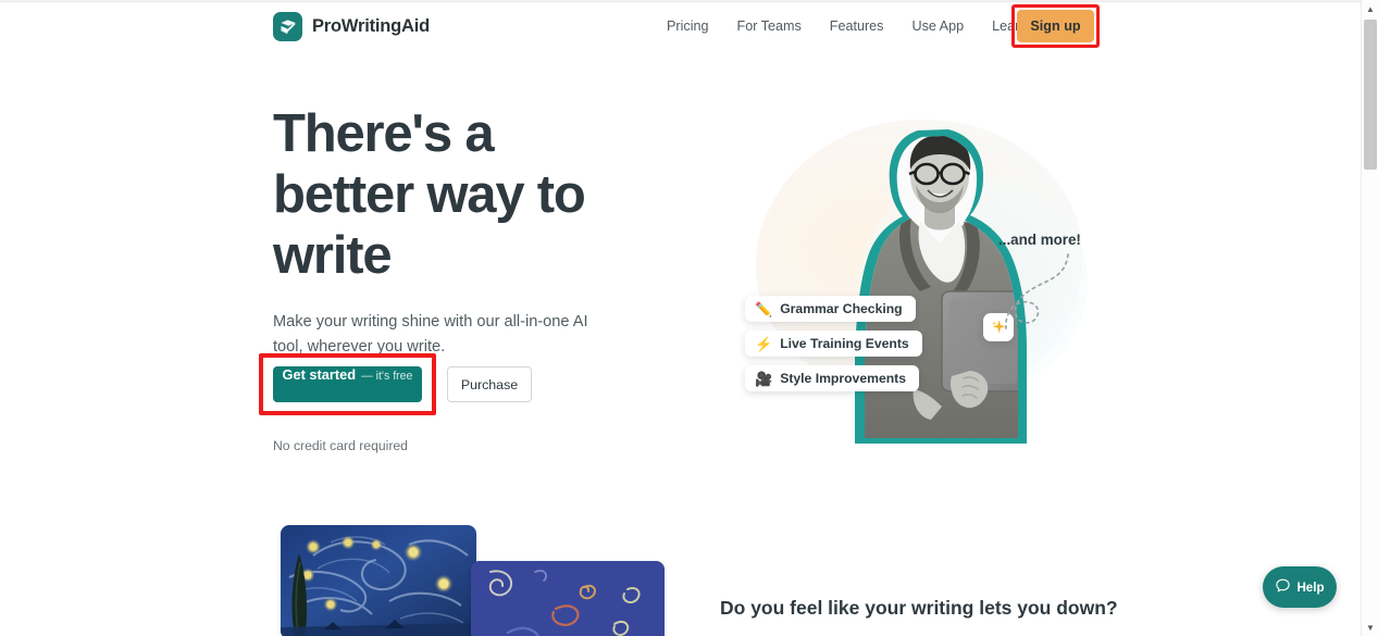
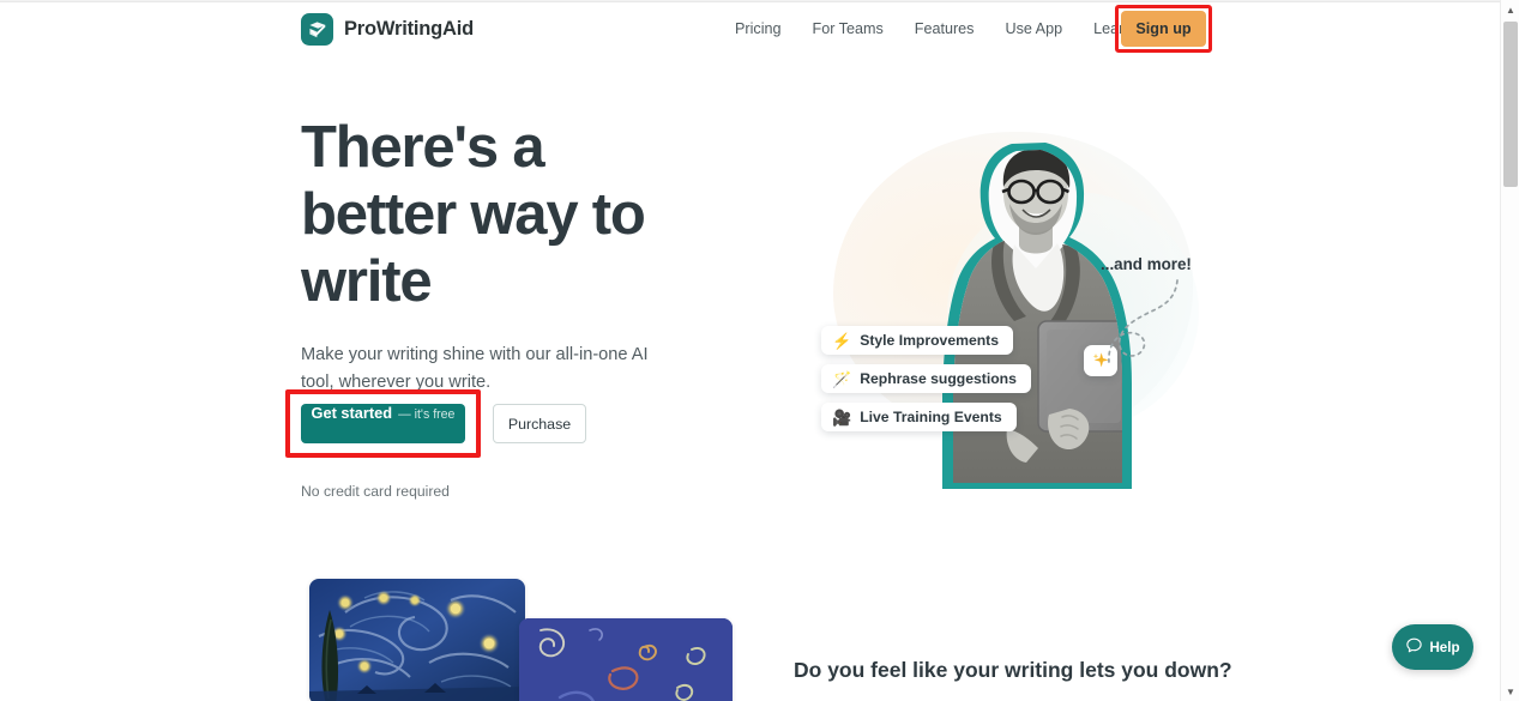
  ProWritingAid
  Pricing
  For Teams
  Features
  Use App
  Sign up
  There's a better way to write
  Make your writing shine with our all-in-one AI tool, wherever you write.
  Get started
  — it's free
  Purchase
  No credit card required
- ✏️
- Grammar Checking
  ⚡
- Live Training Events
+ Style Improvements
+ 🪄
+ Rephrase suggestions
  🎥
- Style Improvements
+ Live Training Events
  ...and more!
  Do you feel like your writing lets you down?
  Help
  ▲
  ▼
